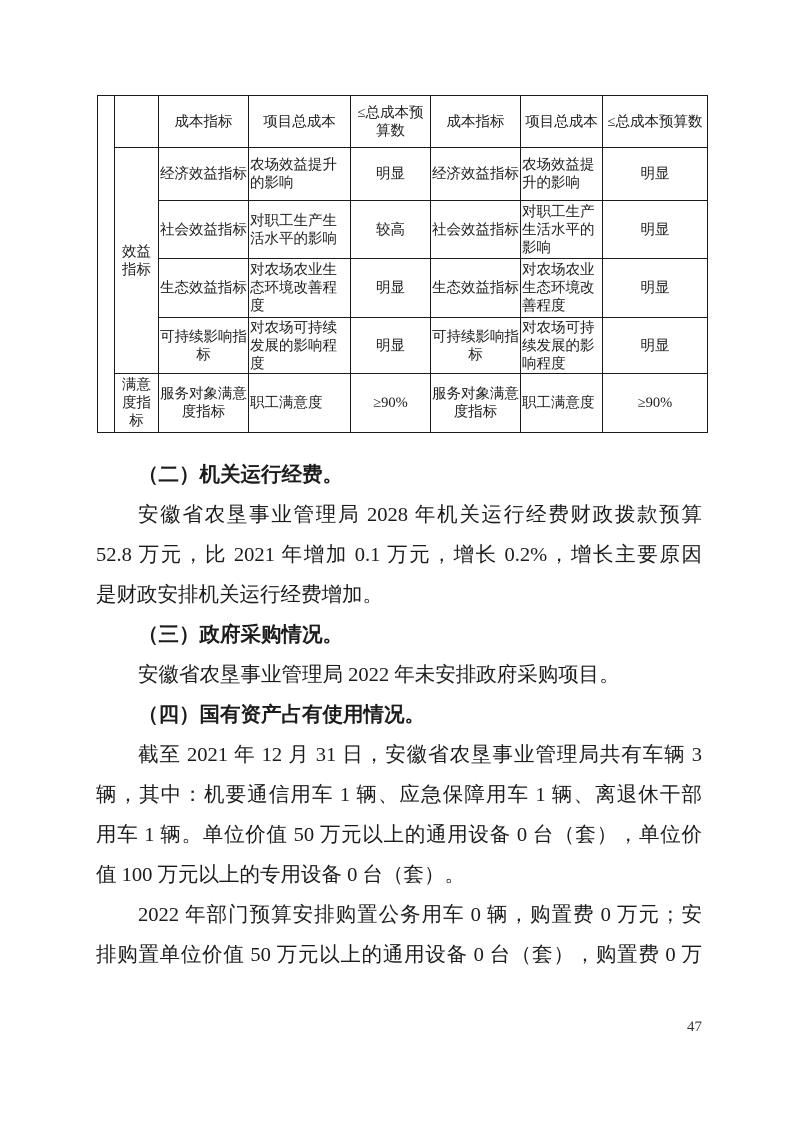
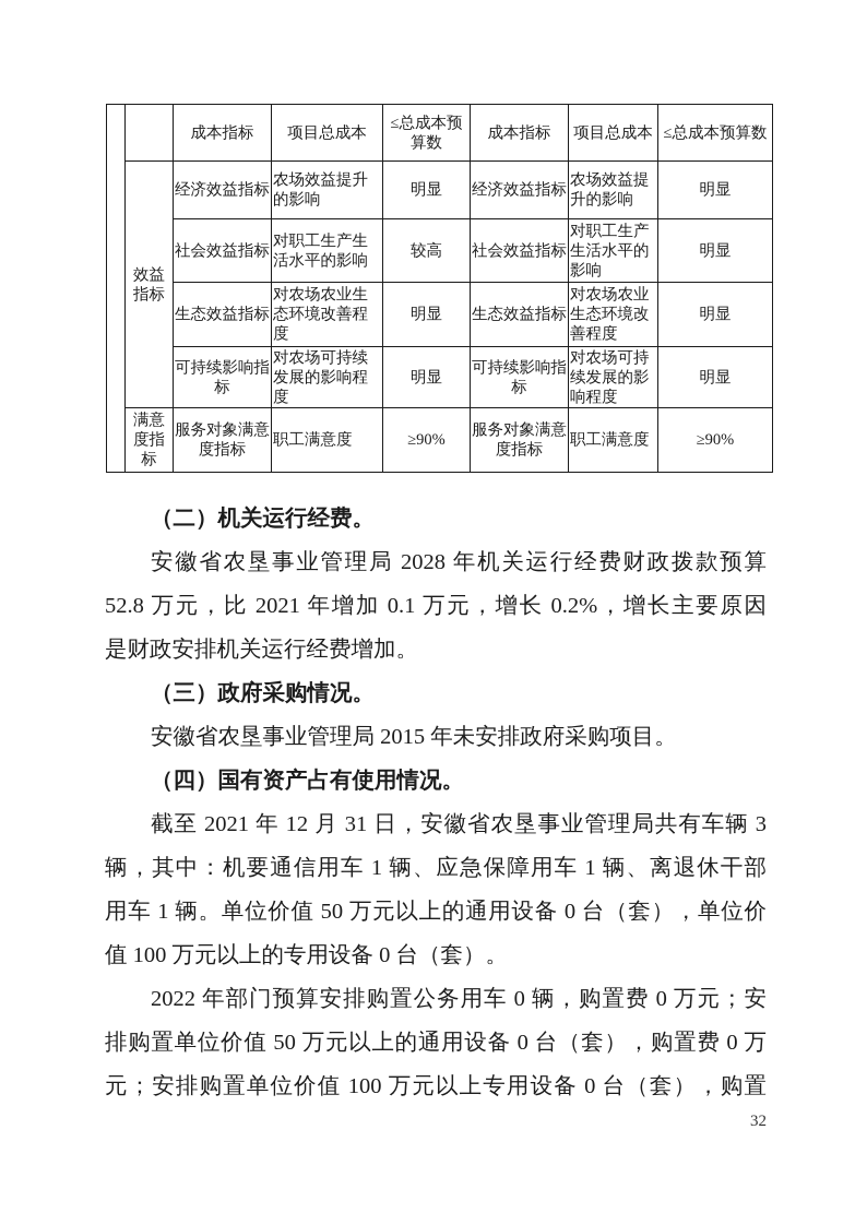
  		成本指标	项目总成本	≤总成本预算数	成本指标	项目总成本	≤总成本预算数
  效益指标	经济效益指标	农场效益提升的影响	明显	经济效益指标	农场效益提升的影响	明显
  社会效益指标	对职工生产生活水平的影响	较高	社会效益指标	对职工生产生活水平的影响	明显
  生态效益指标	对农场农业生态环境改善程度	明显	生态效益指标	对农场农业生态环境改善程度	明显
  可持续影响指标	对农场可持续发展的影响程度	明显	可持续影响指标	对农场可持续发展的影响程度	明显
  满意度指标	服务对象满意度指标	职工满意度	≥90%	服务对象满意度指标	职工满意度	≥90%
  （二）机关运行经费。
  安徽省农垦事业管理局 2028 年机关运行经费财政拨款预算
  52.8 万元，比 2021 年增加 0.1 万元，增长 0.2%，增长主要原因
  是财政安排机关运行经费增加。
  （三）政府采购情况。
- 安徽省农垦事业管理局 2022 年未安排政府采购项目。
+ 安徽省农垦事业管理局 2015 年未安排政府采购项目。
  （四）国有资产占有使用情况。
  截至 2021 年 12 月 31 日，安徽省农垦事业管理局共有车辆 3
  辆，其中：机要通信用车 1 辆、应急保障用车 1 辆、离退休干部
  用车 1 辆。单位价值 50 万元以上的通用设备 0 台（套），单位价
  值 100 万元以上的专用设备 0 台（套）。
  2022 年部门预算安排购置公务用车 0 辆，购置费 0 万元；安
  排购置单位价值 50 万元以上的通用设备 0 台（套），购置费 0 万
+ 元；安排购置单位价值 100 万元以上专用设备 0 台（套），购置
- 47
+ 32
